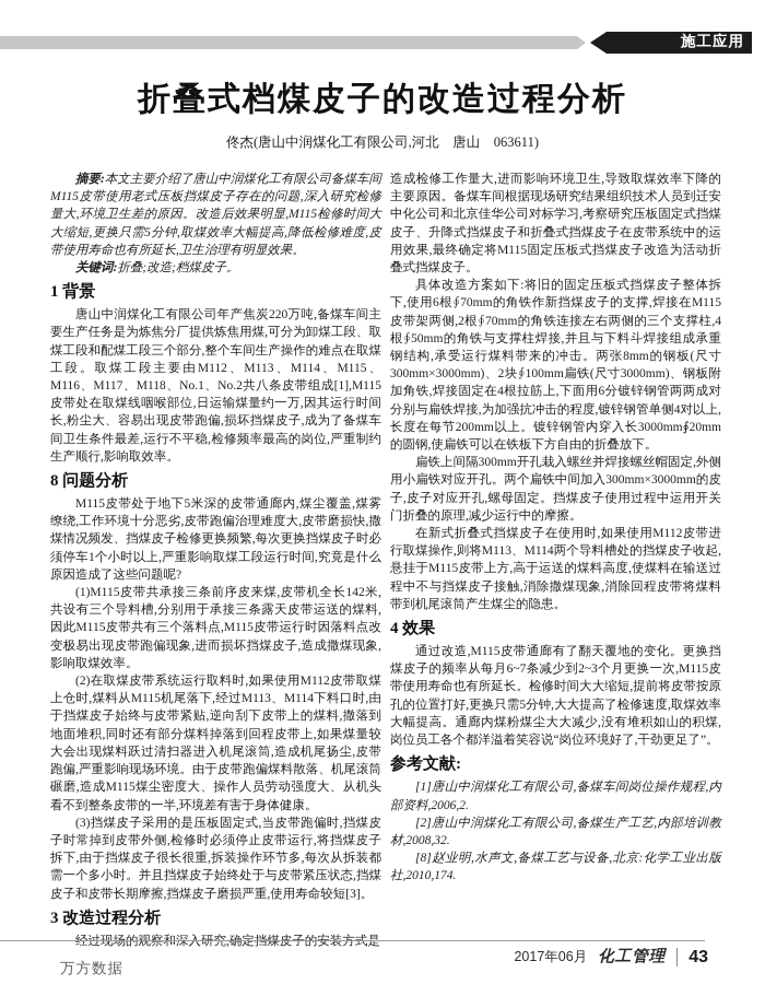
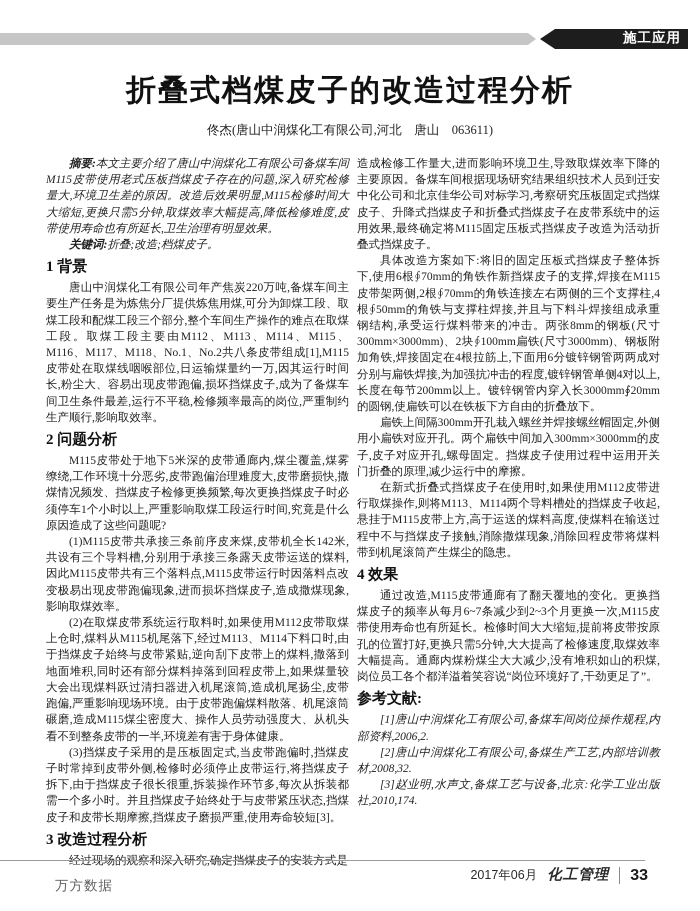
  施工应用
  折叠式档煤皮子的改造过程分析
  佟杰(唐山中润煤化工有限公司,河北 唐山 063611)
  摘要:本文主要介绍了唐山中润煤化工有限公司备煤车间M115皮带使用老式压板挡煤皮子存在的问题,深入研究检修量大,环境卫生差的原因。改造后效果明显,M115检修时间大大缩短,更换只需5分钟,取煤效率大幅提高,降低检修难度,皮带使用寿命也有所延长,卫生治理有明显效果。
  关键词:折叠;改造;档煤皮子。
  1 背景
  唐山中润煤化工有限公司年产焦炭220万吨,备煤车间主要生产任务是为炼焦分厂提供炼焦用煤,可分为卸煤工段、取煤工段和配煤工段三个部分,整个车间生产操作的难点在取煤工段。取煤工段主要由M112、M113、M114、M115、M116、M117、M118、No.1、No.2共八条皮带组成[1],M115皮带处在取煤线咽喉部位,日运输煤量约一万,因其运行时间长,粉尘大、容易出现皮带跑偏,损坏挡煤皮子,成为了备煤车间卫生条件最差,运行不平稳,检修频率最高的岗位,严重制约生产顺行,影响取效率。
- 8 问题分析
+ 2 问题分析
  M115皮带处于地下5米深的皮带通廊内,煤尘覆盖,煤雾缭绕,工作环境十分恶劣,皮带跑偏治理难度大,皮带磨损快,撒煤情况频发、挡煤皮子检修更换频繁,每次更换挡煤皮子时必须停车1个小时以上,严重影响取煤工段运行时间,究竟是什么原因造成了这些问题呢?
  (1)M115皮带共承接三条前序皮来煤,皮带机全长142米,共设有三个导料槽,分别用于承接三条露天皮带运送的煤料,因此M115皮带共有三个落料点,M115皮带运行时因落料点改变极易出现皮带跑偏现象,进而损坏挡煤皮子,造成撒煤现象,影响取煤效率。
  (2)在取煤皮带系统运行取料时,如果使用M112皮带取煤上仓时,煤料从M115机尾落下,经过M113、M114下料口时,由于挡煤皮子始终与皮带紧贴,逆向刮下皮带上的煤料,撒落到地面堆积,同时还有部分煤料掉落到回程皮带上,如果煤量较大会出现煤料跃过清扫器进入机尾滚筒,造成机尾扬尘,皮带跑偏,严重影响现场环境。由于皮带跑偏煤料散落、机尾滚筒碾磨,造成M115煤尘密度大、操作人员劳动强度大、从机头看不到整条皮带的一半,环境差有害于身体健康。
  (3)挡煤皮子采用的是压板固定式,当皮带跑偏时,挡煤皮子时常掉到皮带外侧,检修时必须停止皮带运行,将挡煤皮子拆下,由于挡煤皮子很长很重,拆装操作环节多,每次从拆装都需一个多小时。并且挡煤皮子始终处于与皮带紧压状态,挡煤皮子和皮带长期摩擦,挡煤皮子磨损严重,使用寿命较短[3]。
  3 改造过程分析
  造成检修工作量大,进而影响环境卫生,导致取煤效率下降的主要原因。备煤车间根据现场研究结果组织技术人员到迁安中化公司和北京佳华公司对标学习,考察研究压板固定式挡煤皮子、升降式挡煤皮子和折叠式挡煤皮子在皮带系统中的运用效果,最终确定将M115固定压板式挡煤皮子改造为活动折叠式挡煤皮子。
  具体改造方案如下:将旧的固定压板式挡煤皮子整体拆下,使用6根∮70mm的角铁作新挡煤皮子的支撑,焊接在M115皮带架两侧,2根∮70mm的角铁连接左右两侧的三个支撑柱,4根∮50mm的角铁与支撑柱焊接,并且与下料斗焊接组成承重钢结构,承受运行煤料带来的冲击。两张8mm的钢板(尺寸300mm×3000mm)、2块∮100mm扁铁(尺寸3000mm)、钢板附加角铁,焊接固定在4根拉筋上,下面用6分镀锌钢管两两成对分别与扁铁焊接,为加强抗冲击的程度,镀锌钢管单侧4对以上,长度在每节200mm以上。镀锌钢管内穿入长3000mm∮20mm的圆钢,使扁铁可以在铁板下方自由的折叠放下。
  扁铁上间隔300mm开孔栽入螺丝并焊接螺丝帽固定,外侧用小扁铁对应开孔。两个扁铁中间加入300mm×3000mm的皮子,皮子对应开孔,螺母固定。挡煤皮子使用过程中运用开关门折叠的原理,减少运行中的摩擦。
  在新式折叠式挡煤皮子在使用时,如果使用M112皮带进行取煤操作,则将M113、M114两个导料槽处的挡煤皮子收起,悬挂于M115皮带上方,高于运送的煤料高度,使煤料在输送过程中不与挡煤皮子接触,消除撒煤现象,消除回程皮带将煤料带到机尾滚筒产生煤尘的隐患。
  4 效果
  通过改造,M115皮带通廊有了翻天覆地的变化。更换挡煤皮子的频率从每月6~7条减少到2~3个月更换一次,M115皮带使用寿命也有所延长。检修时间大大缩短,提前将皮带按原孔的位置打好,更换只需5分钟,大大提高了检修速度,取煤效率大幅提高。通廊内煤粉煤尘大大减少,没有堆积如山的积煤,岗位员工各个都洋溢着笑容说“岗位环境好了,干劲更足了”。
  参考文献:
  [1]唐山中润煤化工有限公司,备煤车间岗位操作规程,内部资料,2006,2.
  [2]唐山中润煤化工有限公司,备煤生产工艺,内部培训教材,2008,32.
- [8]赵业明,水声文,备煤工艺与设备,北京:化学工业出版社,2010,174.
+ [3]赵业明,水声文,备煤工艺与设备,北京:化学工业出版社,2010,174.
  2017年06月
  化工管理
- 43
+ 33
  万方数据
